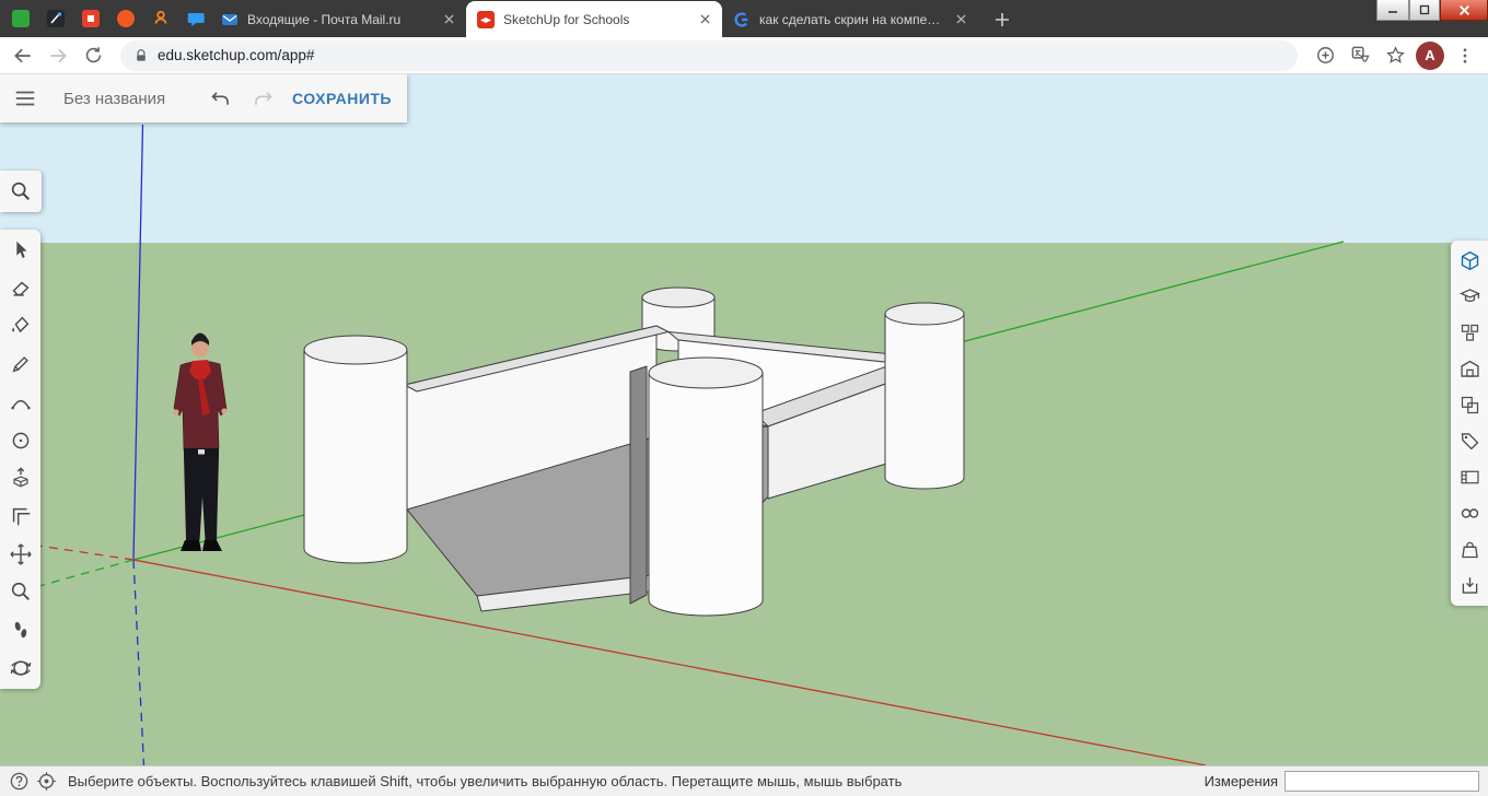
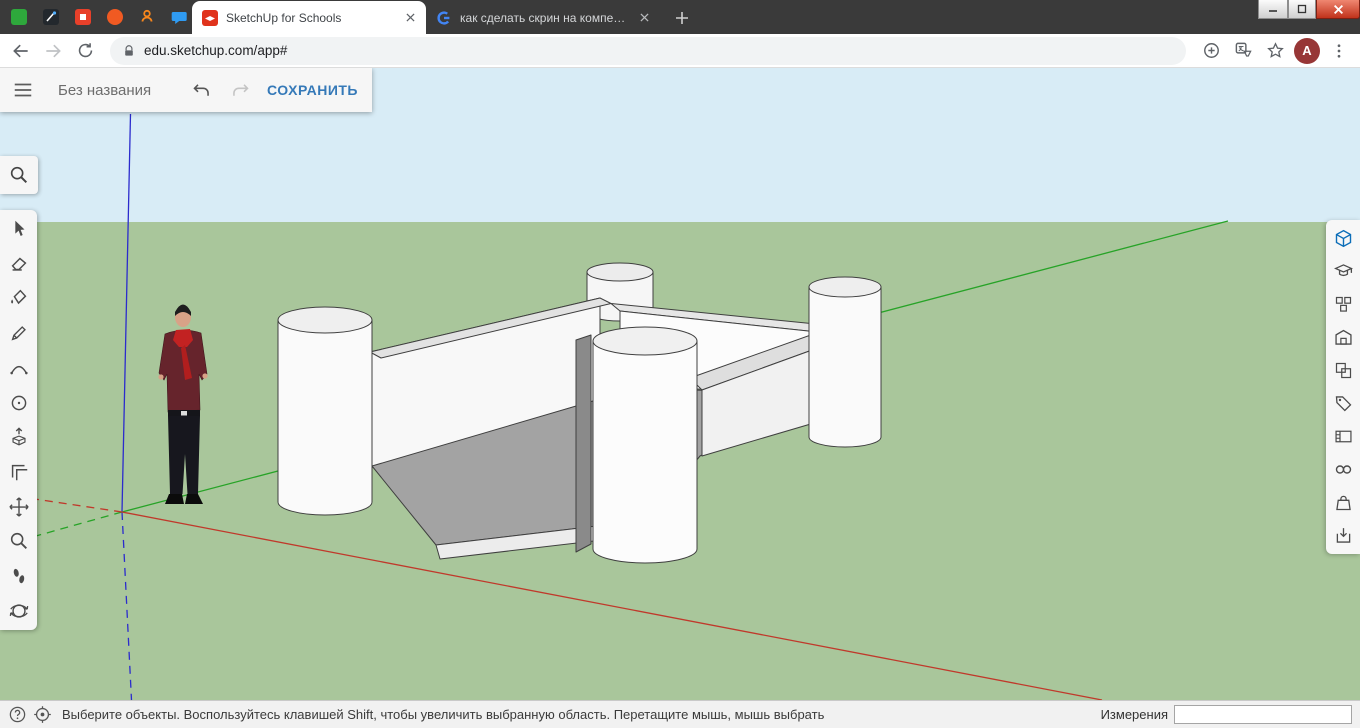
- Входящие - Почта Mail.ru
  SketchUp for Schools
  как сделать скрин на компе -
  edu.sketchup.com/app#
  A
  Без названия
  СОХРАНИТЬ
  Выберите объекты. Воспользуйтесь клавишей Shift, чтобы увеличить выбранную область. Перетащите мышь, мышь выбрать
  Измерения
